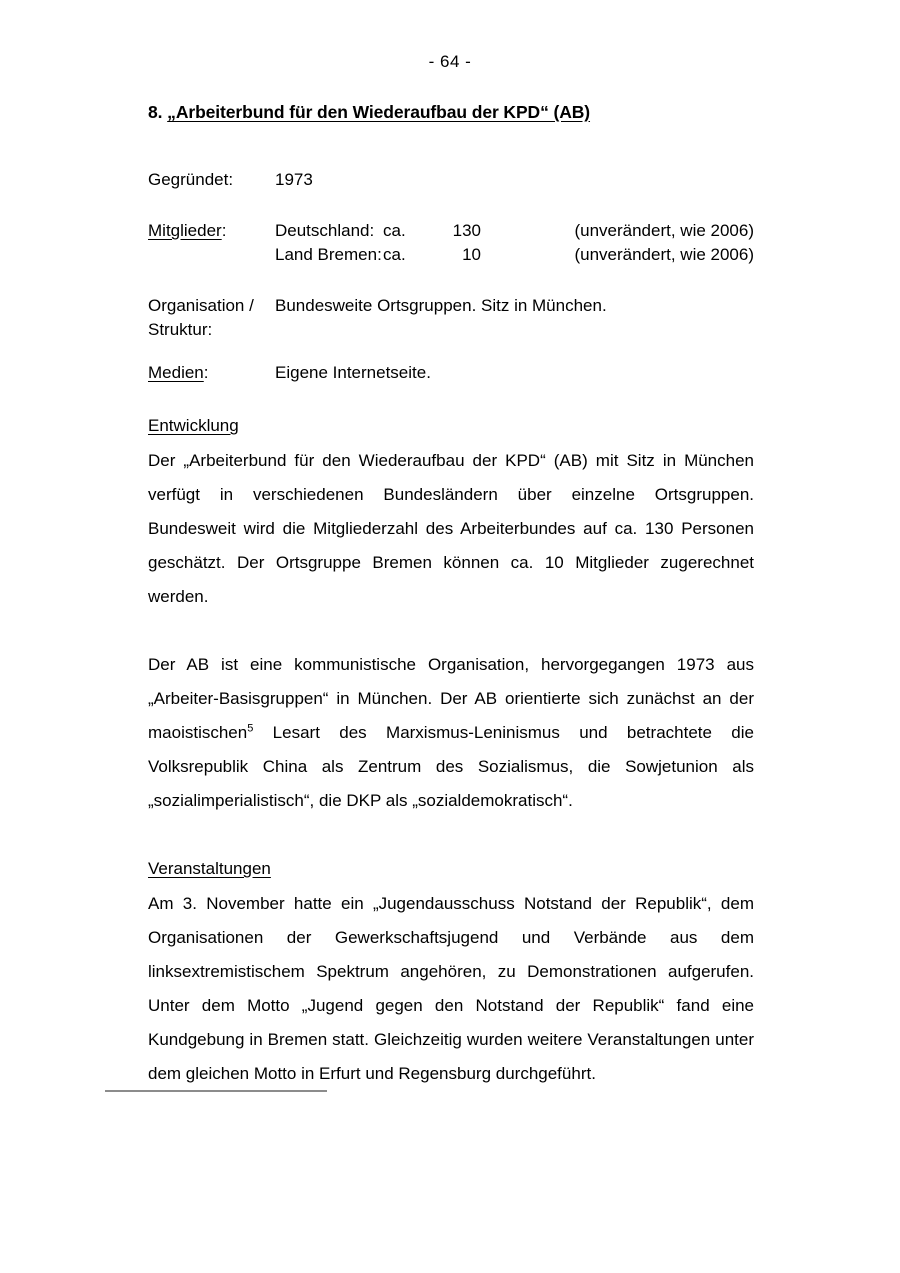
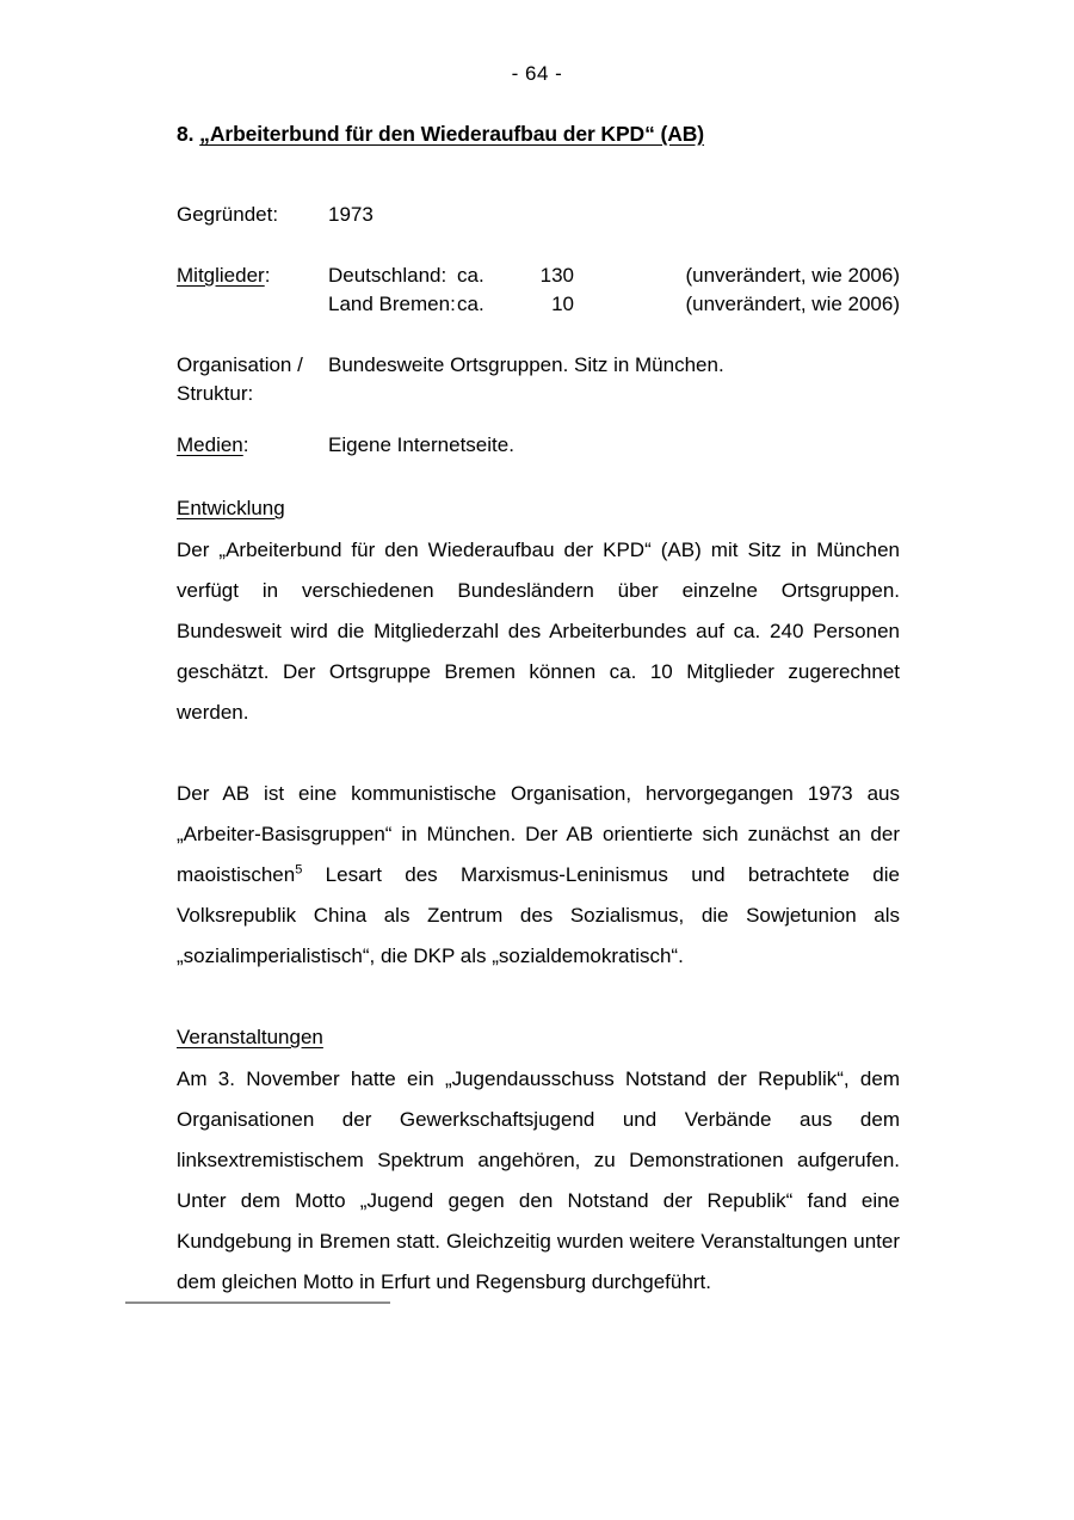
  - 64 -
  8. „Arbeiterbund für den Wiederaufbau der KPD“ (AB)
  Gegründet:
  1973
  Mitglieder:
  Deutschland:
  ca.
  130
  (unverändert, wie 2006)
  Land Bremen:
  ca.
  10
  (unverändert, wie 2006)
  Organisation /
  Struktur:
  Bundesweite Ortsgruppen. Sitz in München.
  Medien:
  Eigene Internetseite.
  Entwicklung
- Der „Arbeiterbund für den Wiederaufbau der KPD“ (AB) mit Sitz in München verfügt in verschiedenen Bundesländern über einzelne Ortsgruppen. Bundesweit wird die Mitgliederzahl des Arbeiterbundes auf ca. 130 Personen geschätzt. Der Ortsgruppe Bremen können ca. 10 Mitglieder zugerechnet werden.
+ Der „Arbeiterbund für den Wiederaufbau der KPD“ (AB) mit Sitz in München verfügt in verschiedenen Bundesländern über einzelne Ortsgruppen. Bundesweit wird die Mitgliederzahl des Arbeiterbundes auf ca. 240 Personen geschätzt. Der Ortsgruppe Bremen können ca. 10 Mitglieder zugerechnet werden.
  Der AB ist eine kommunistische Organisation, hervorgegangen 1973 aus „Arbeiter-Basisgruppen“ in München. Der AB orientierte sich zunächst an der maoistischen5 Lesart des Marxismus-Leninismus und betrachtete die Volksrepublik China als Zentrum des Sozialismus, die Sowjetunion als „sozialimperialistisch“, die DKP als „sozialdemokratisch“.
  Veranstaltungen
  Am 3. November hatte ein „Jugendausschuss Notstand der Republik“, dem Organisationen der Gewerkschaftsjugend und Verbände aus dem linksextremistischem Spektrum angehören, zu Demonstrationen aufgerufen. Unter dem Motto „Jugend gegen den Notstand der Republik“ fand eine Kundgebung in Bremen statt. Gleichzeitig wurden weitere Veranstaltungen unter dem gleichen Motto in Erfurt und Regensburg durchgeführt.
